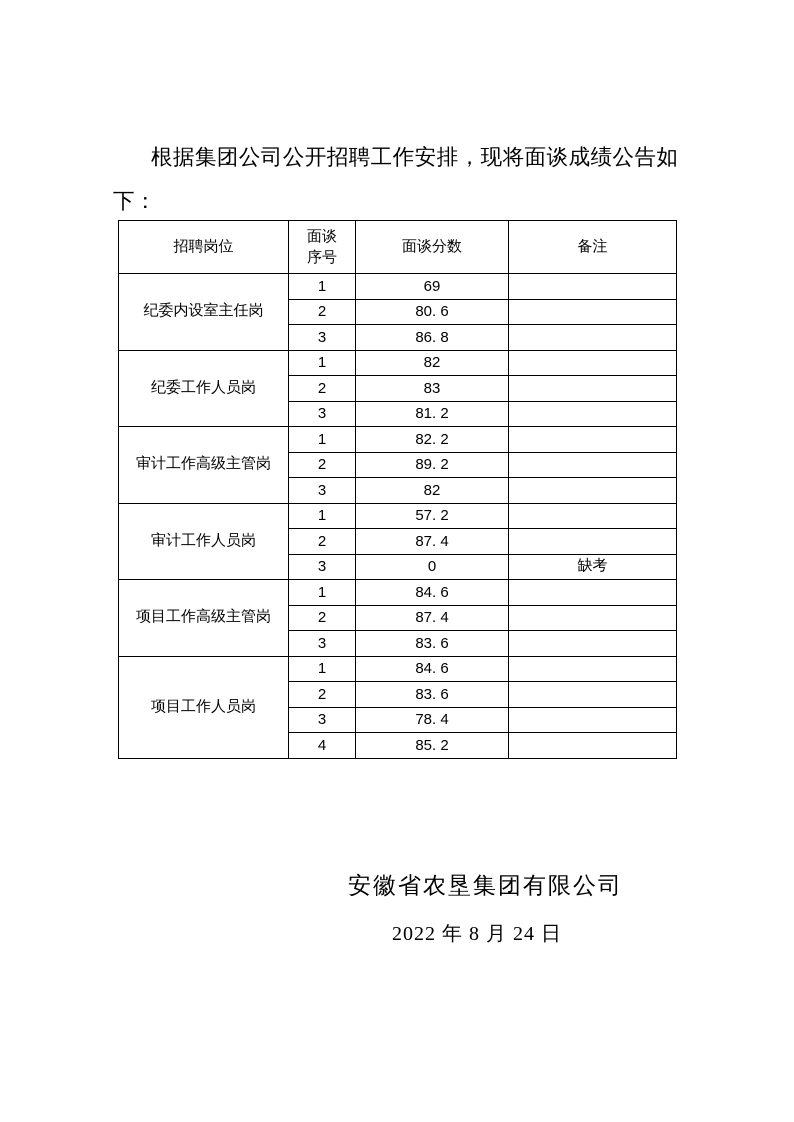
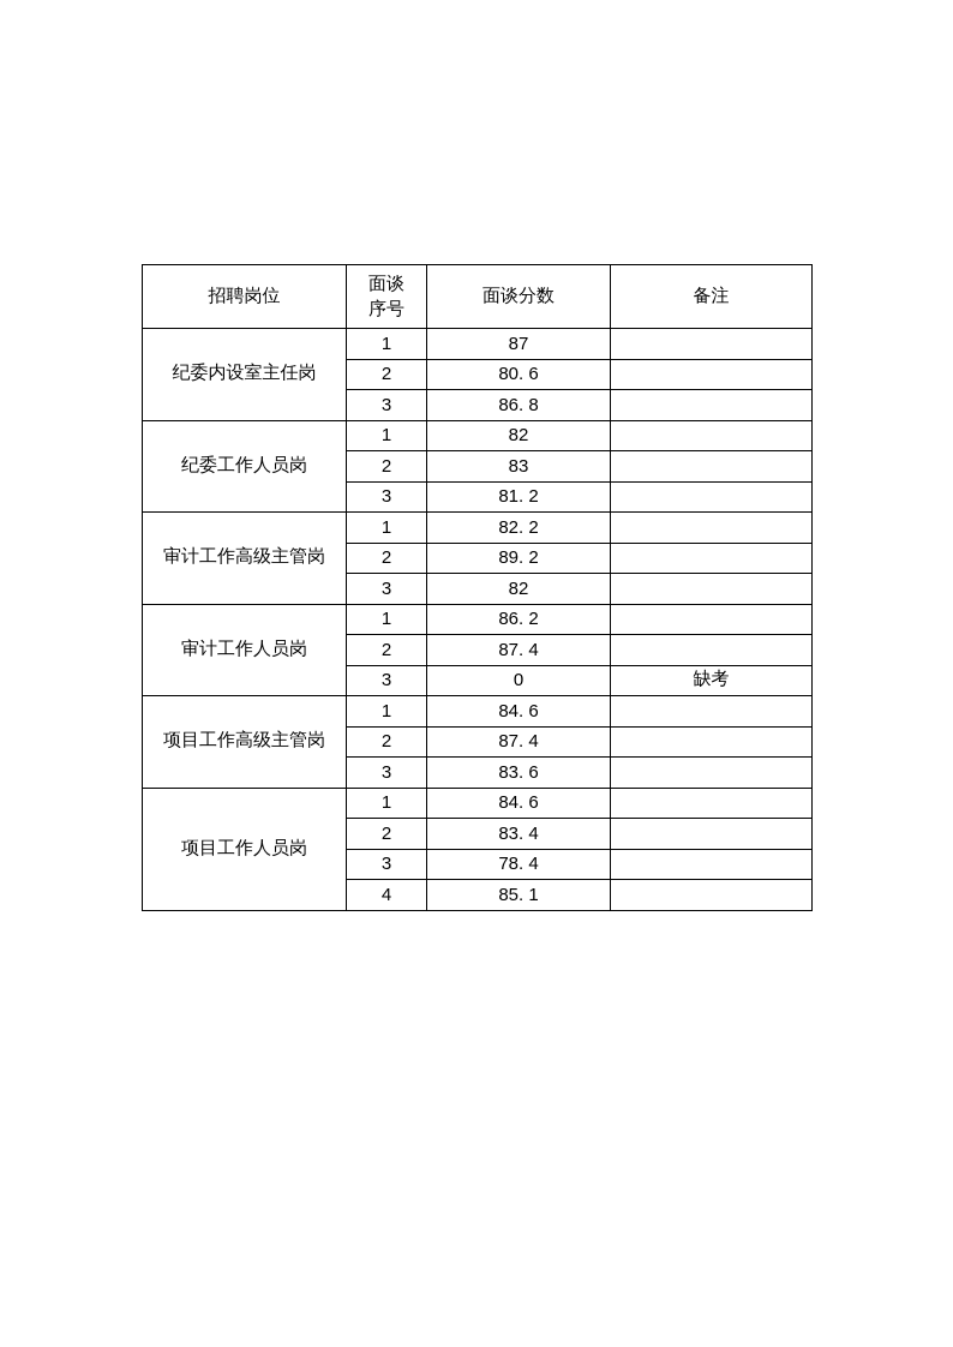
- 根据集团公司公开招聘工作安排，现将面谈成绩公告如下：
  招聘岗位	面谈序号	面谈分数	备注
- 纪委内设室主任岗	1	69
+ 纪委内设室主任岗	1	87
  2	80. 6
  3	86. 8
  纪委工作人员岗	1	82
  2	83
  3	81. 2
  审计工作高级主管岗	1	82. 2
  2	89. 2
  3	82
- 审计工作人员岗	1	57. 2
+ 审计工作人员岗	1	86. 2
  2	87. 4
  3	0	缺考
  项目工作高级主管岗	1	84. 6
  2	87. 4
  3	83. 6
  项目工作人员岗	1	84. 6
- 2	83. 6
+ 2	83. 4
  3	78. 4
- 4	85. 2
+ 4	85. 1
- 安徽省农垦集团有限公司
- 2022 年 8 月 24 日
